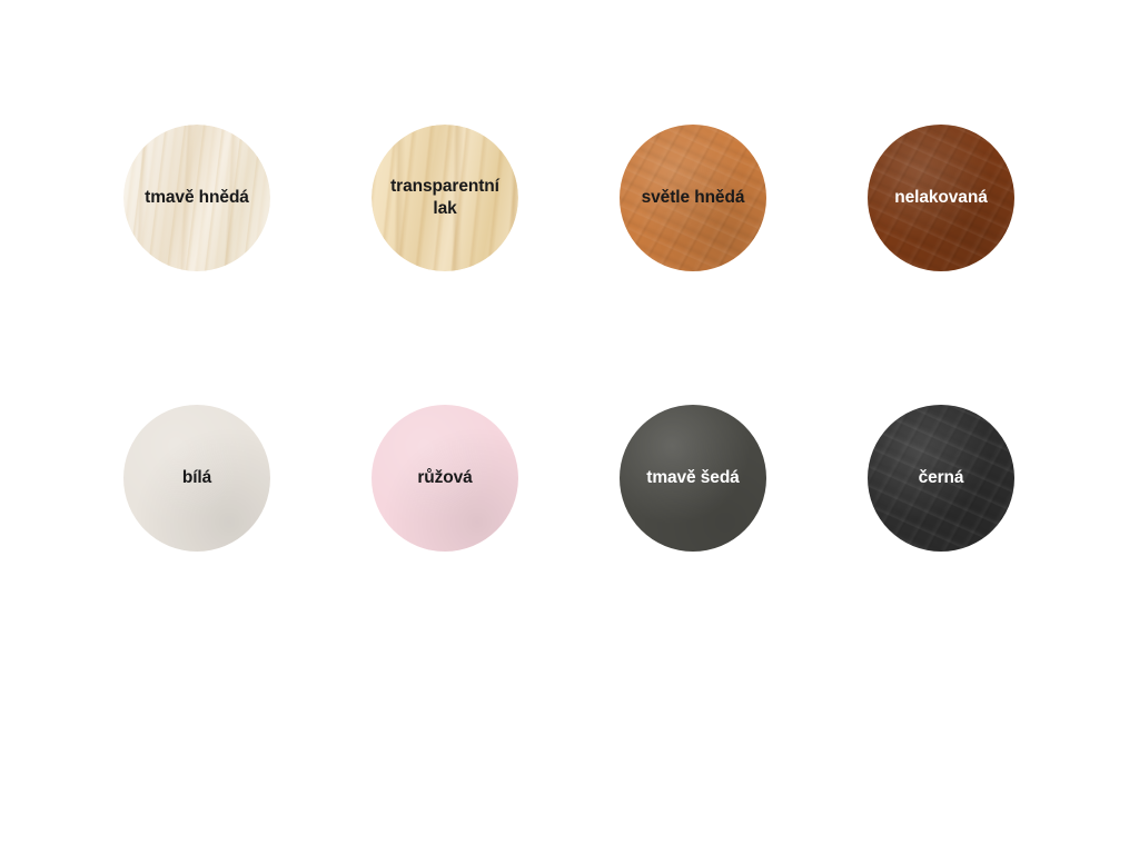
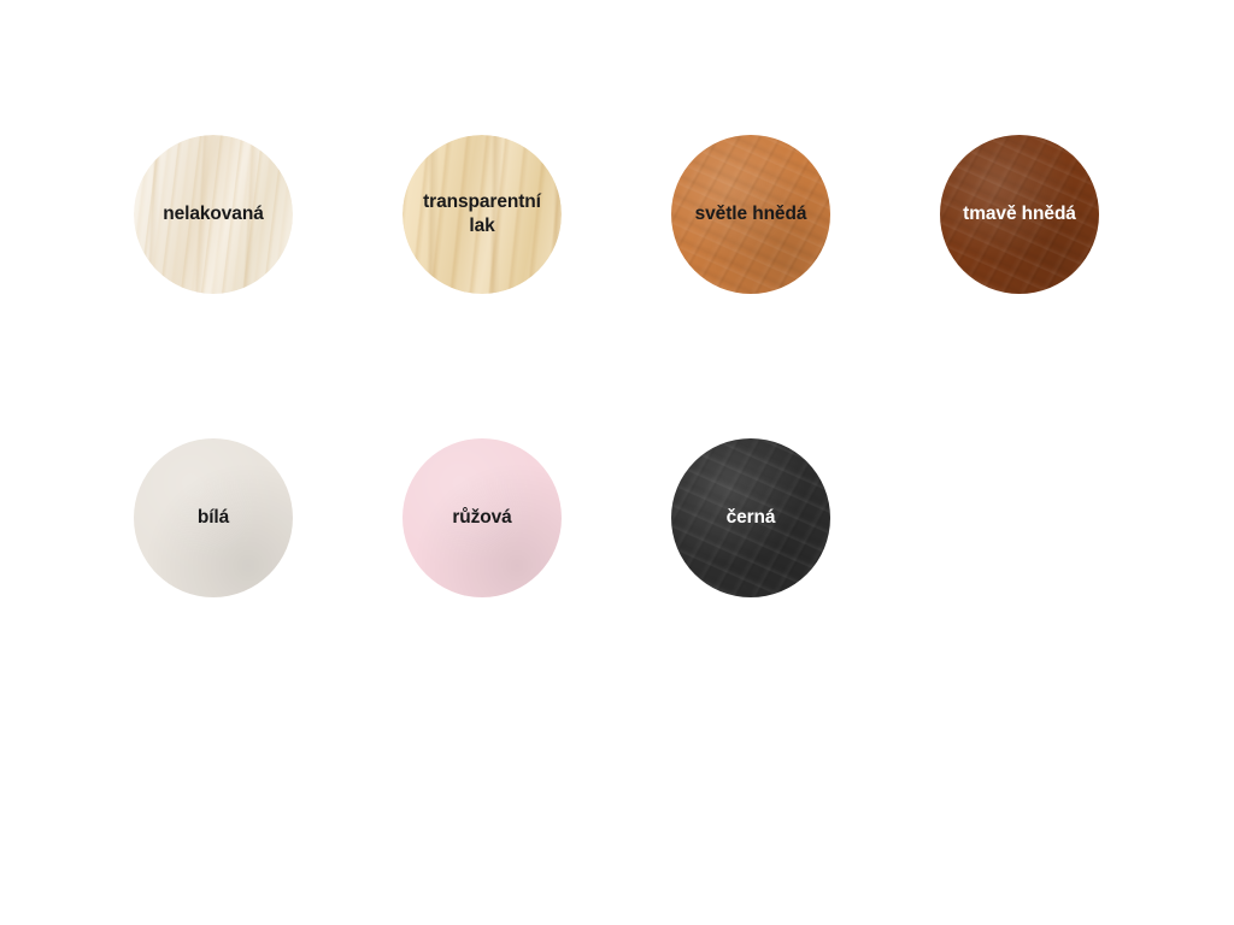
- tmavě hnědá
+ nelakovaná
  transparentní
  lak
  světle hnědá
- nelakovaná
+ tmavě hnědá
  bílá
  růžová
- tmavě šedá
  černá
